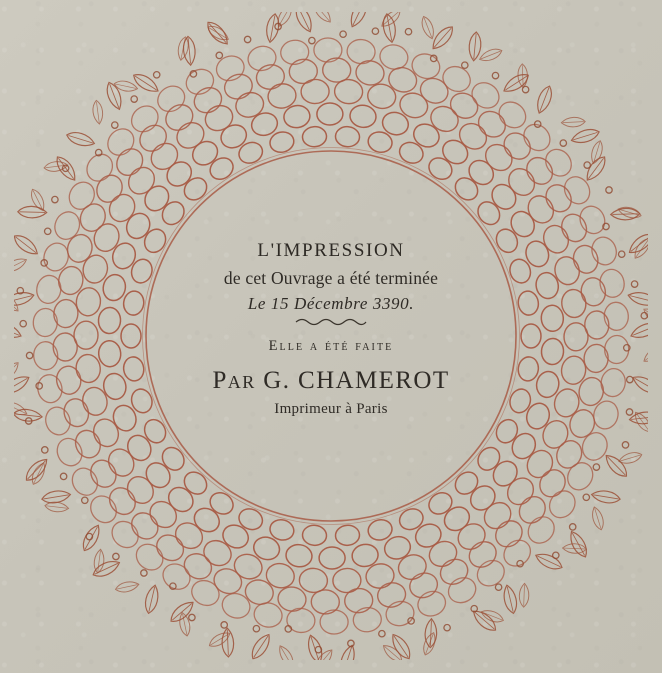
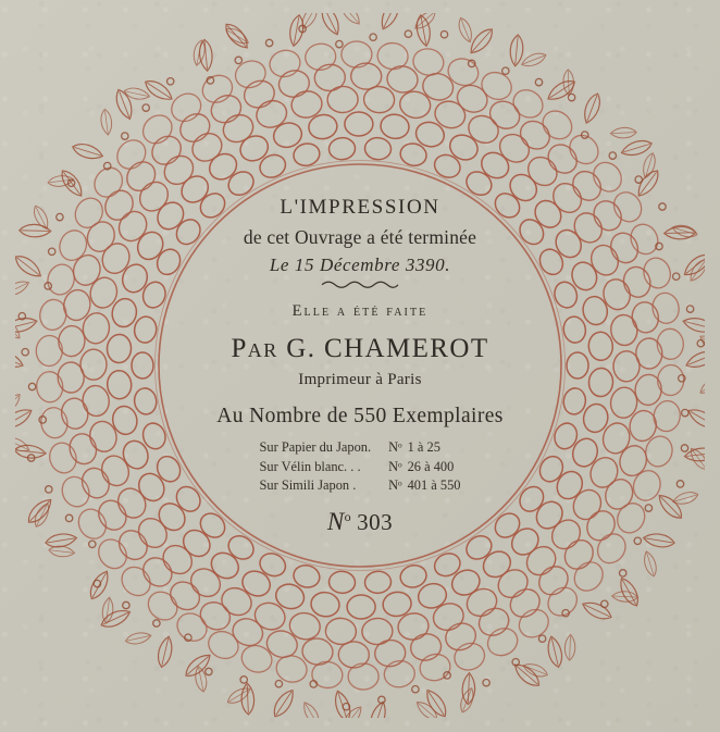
  L'IMPRESSION
  de cet Ouvrage a été terminée
  Le 15 Décembre 3390.
  Elle a été faite
  Par G. CHAMEROT
  Imprimeur à Paris
+ Au Nombre de 550 Exemplaires
+ Sur Papier du Japon.	Nᵒ	1 à 25
+ Sur Vélin blanc. . .	Nᵒ	26 à 400
+ Sur Simili Japon .	Nᵒ	401 à 550
+ No 303
